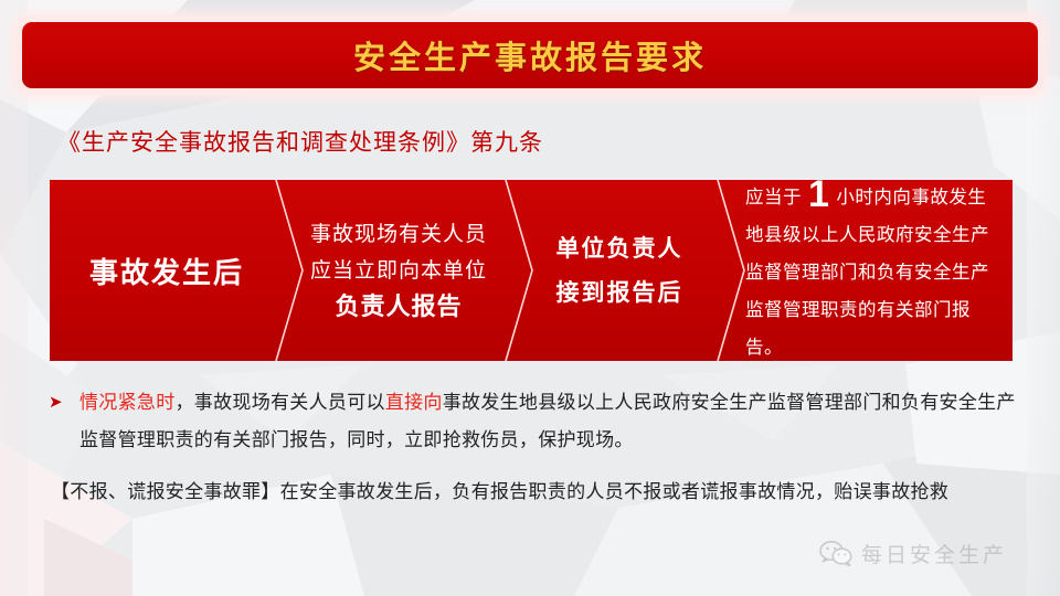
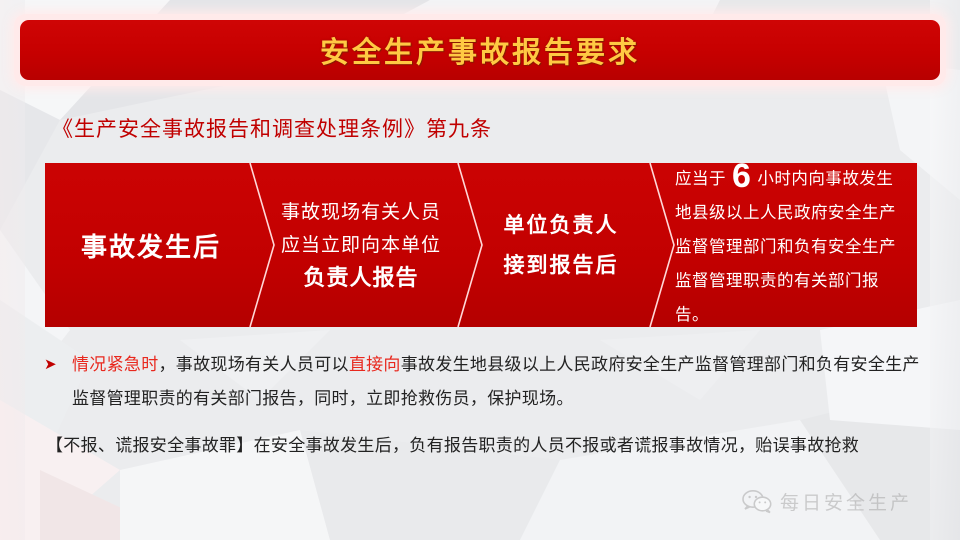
  安全生产事故报告要求
  《生产安全事故报告和调查处理条例》第九条
  事故发生后
  事故现场有关人员
  应当立即向本单位
  负责人报告
  单位负责人
  接到报告后
- 应当于 1 小时内向事故发生地县级以上人民政府安全生产监督管理部门和负有安全生产监督管理职责的有关部门报告。
+ 应当于 6 小时内向事故发生地县级以上人民政府安全生产监督管理部门和负有安全生产监督管理职责的有关部门报告。
  ➤
  情况紧急时，事故现场有关人员可以直接向事故发生地县级以上人民政府安全生产监督管理部门和负有安全生产监督管理职责的有关部门报告，同时，立即抢救伤员，保护现场。
  【不报、谎报安全事故罪】在安全事故发生后，负有报告职责的人员不报或者谎报事故情况，贻误事故抢救
  每日安全生产
